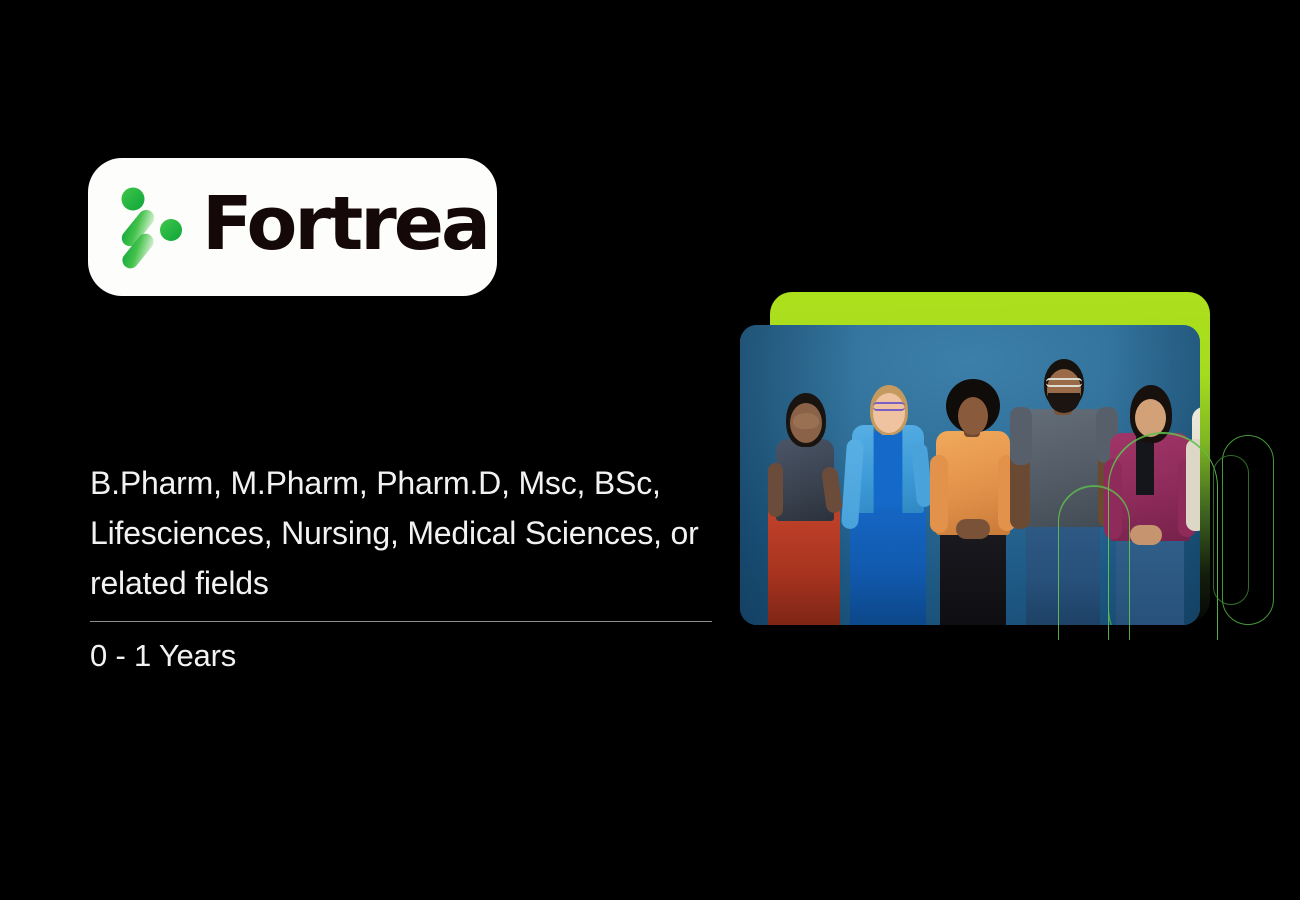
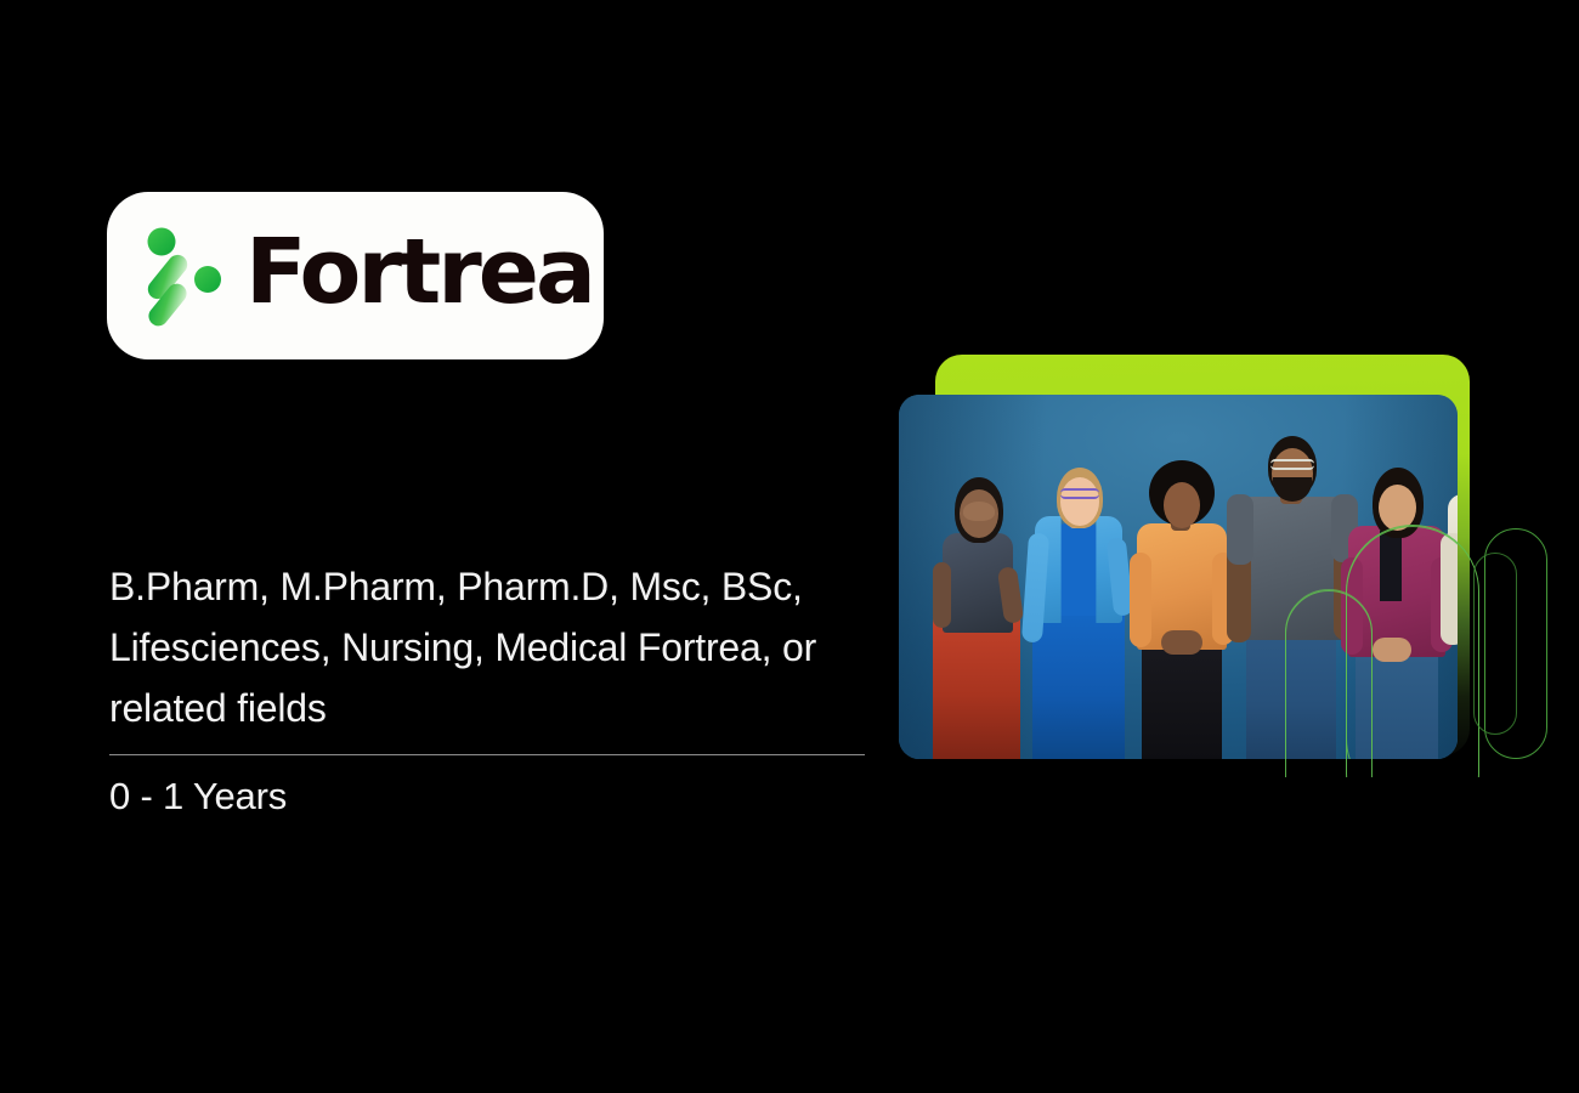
  Fortrea
- B.Pharm, M.Pharm, Pharm.D, Msc, BSc, Lifesciences, Nursing, Medical Sciences, or related fields
+ B.Pharm, M.Pharm, Pharm.D, Msc, BSc, Lifesciences, Nursing, Medical Fortrea, or related fields
  0 - 1 Years
